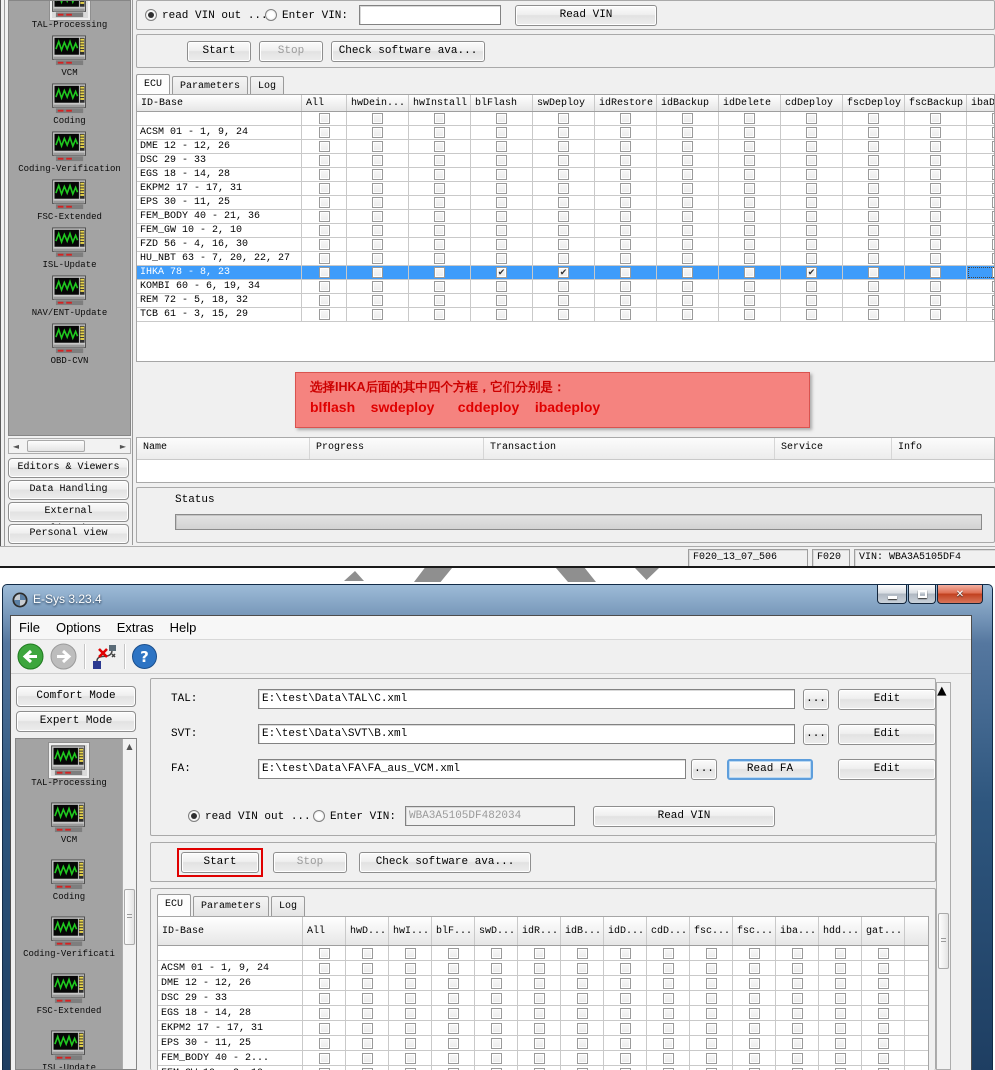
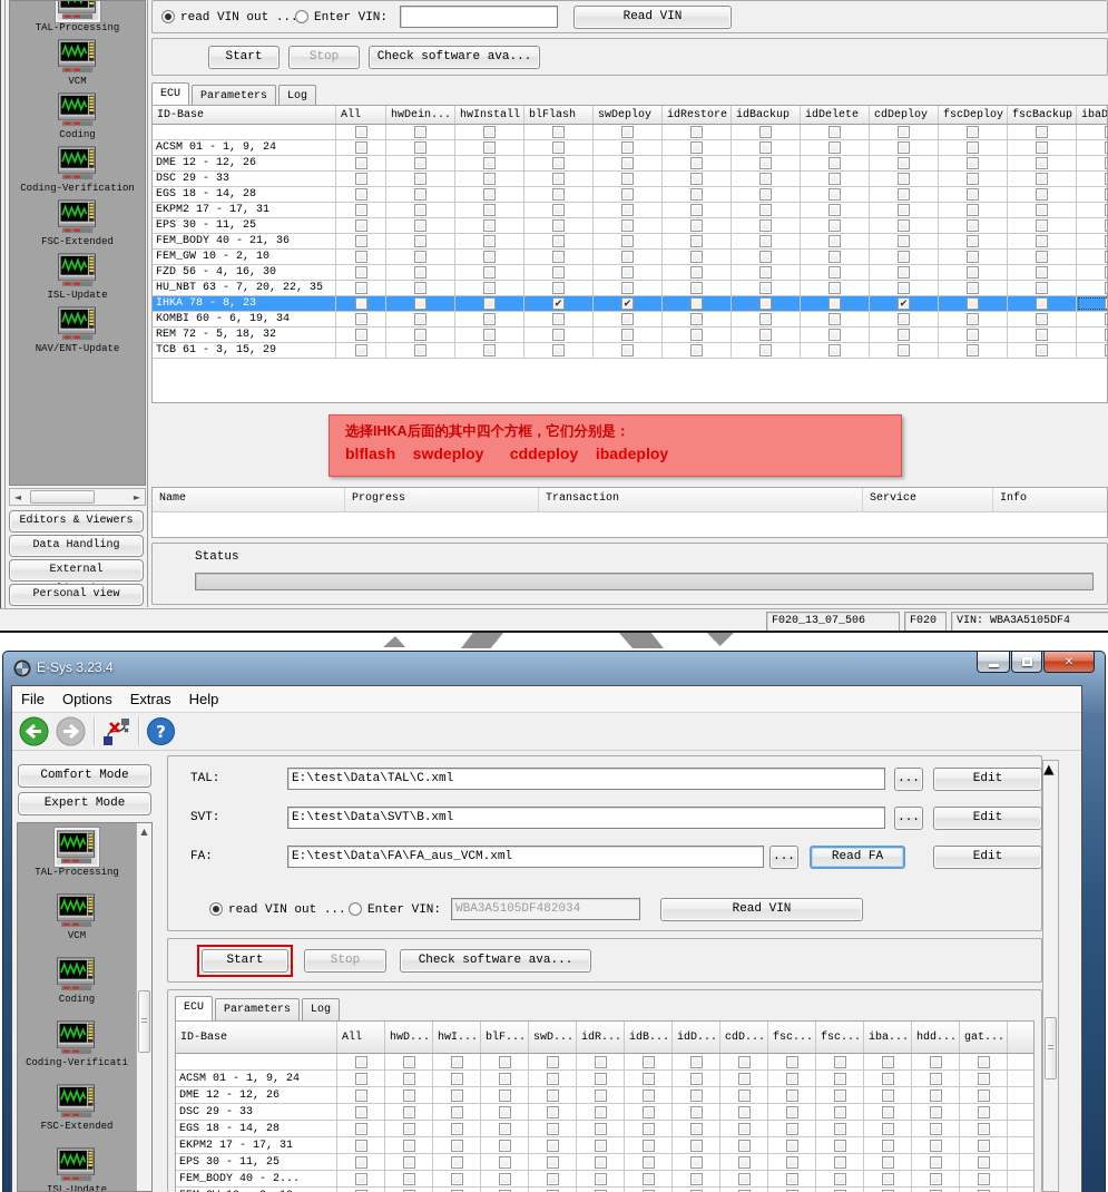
  TAL-Processing
  VCM
  Coding
  Coding-Verification
  FSC-Extended
  ISL-Update
  NAV/ENT-Update
- OBD-CVN
  ◄
  ►
  Editors & Viewers
  Data Handling
  Personal view
  read VIN out ..
  Enter VIN:
  Read VIN
  Start
  Stop
  Check software ava...
  ECU Parameters Log
  ID-Base
  All
  hwDein...
  hwInstall
  blFlash
  swDeploy
  idRestore
  idBackup
  idDelete
  cdDeploy
  fscDeploy
  fscBackup
  ACSM 01 - 1, 9, 24
  DME 12 - 12, 26
  DSC 29 - 33
  EGS 18 - 14, 28
  EKPM2 17 - 17, 31
  EPS 30 - 11, 25
  FEM_BODY 40 - 21, 36
  FEM_GW 10 - 2, 10
  FZD 56 - 4, 16, 30
- HU_NBT 63 - 7, 20, 22, 27
+ HU_NBT 63 - 7, 20, 22, 35
  IHKA 78 - 8, 23
  ✔
  ✔
  ✔
  KOMBI 60 - 6, 19, 34
  REM 72 - 5, 18, 32
  TCB 61 - 3, 15, 29
  选择IHKA后面的其中四个方框，它们分别是：
  blflash swdeploy cddeploy ibadeploy
  Name
  Progress
  Transaction
  Service
  Info
  Status
  F020_13_07_506
  F020
  VIN: WBA3A5105DF4
  E-Sys 3.23.4
  ✕
  File
  Options
  Extras
  Help
  ?
  Comfort Mode
  Expert Mode
  TAL-Processing
  VCM
  Coding
  Coding-Verificati
  FSC-Extended
  ISL-Update
  ▲
  ▲
  read VIN out ...
  Enter VIN:
  WBA3A5105DF482034
  Read VIN
  TAL:
  E:\test\Data\TAL\C.xml
  ...
  Edit
  SVT:
  E:\test\Data\SVT\B.xml
  ...
  Edit
  FA:
  E:\test\Data\FA\FA_aus_VCM.xml
  ...
  Read FA
  Edit
  Start
  Stop
  Check software ava...
  ECU Parameters Log
  ID-Base
  All
  hwD...
  hwI...
  blF...
  swD...
  idR...
  idB...
  idD...
  cdD...
  fsc...
  fsc...
  iba...
  hdd...
  gat...
  ACSM 01 - 1, 9, 24
  DME 12 - 12, 26
  DSC 29 - 33
  EGS 18 - 14, 28
  EKPM2 17 - 17, 31
  EPS 30 - 11, 25
  FEM_BODY 40 - 2...
